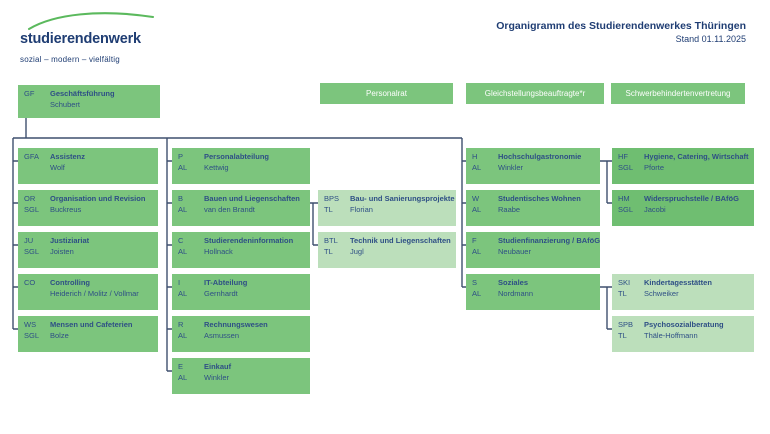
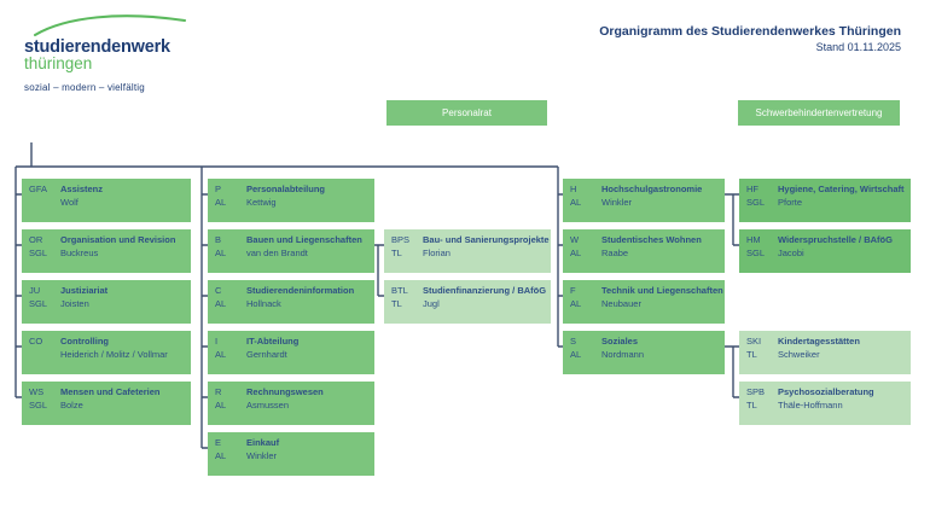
  studierendenwerk
+ thüringen
  sozial – modern – vielfältig
  Organigramm des Studierendenwerkes Thüringen
  Stand 01.11.2025
- GF
- Geschäftsführung
- Schubert
  Personalrat
- Gleichstellungsbeauftragte*r
  Schwerbehindertenvertretung
  GFA
  Assistenz
  Wolf
  OR
  Organisation und Revision
  SGL
  Buckreus
  JU
  Justiziariat
  SGL
  Joisten
  CO
  Controlling
  Heiderich / Molitz / Vollmar
  WS
  Mensen und Cafeterien
  SGL
  Bolze
  P
  Personalabteilung
  AL
  Kettwig
  B
  Bauen und Liegenschaften
  AL
  van den Brandt
  C
  Studierendeninformation
  AL
  Hollnack
  I
  IT-Abteilung
  AL
  Gernhardt
  R
  Rechnungswesen
  AL
  Asmussen
  E
  Einkauf
  AL
  Winkler
  BPS
  Bau- und Sanierungsprojekte
  TL
  Florian
  BTL
- Technik und Liegenschaften
+ Studienfinanzierung / BAföG
  TL
  Jugl
  H
  Hochschulgastronomie
  AL
  Winkler
  W
  Studentisches Wohnen
  AL
  Raabe
  F
- Studienfinanzierung / BAföG
+ Technik und Liegenschaften
  AL
  Neubauer
  S
  Soziales
  AL
  Nordmann
  HF
  Hygiene, Catering, Wirtschaft
  SGL
  Pforte
  HM
  Widerspruchstelle / BAföG
  SGL
  Jacobi
  SKI
  Kindertagesstätten
  TL
  Schweiker
  SPB
  Psychosozialberatung
  TL
  Thäle-Hoffmann
